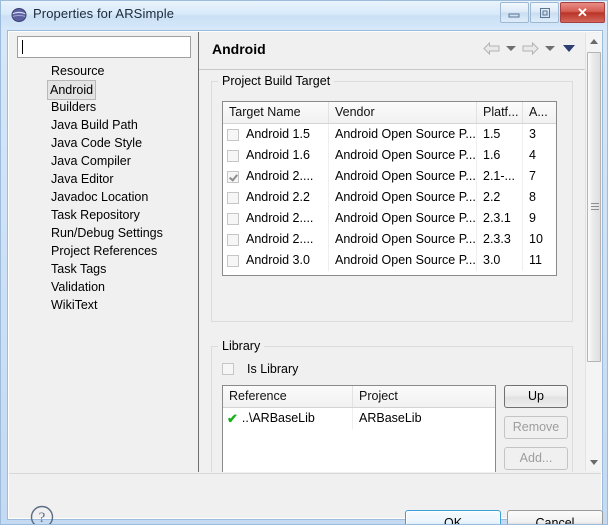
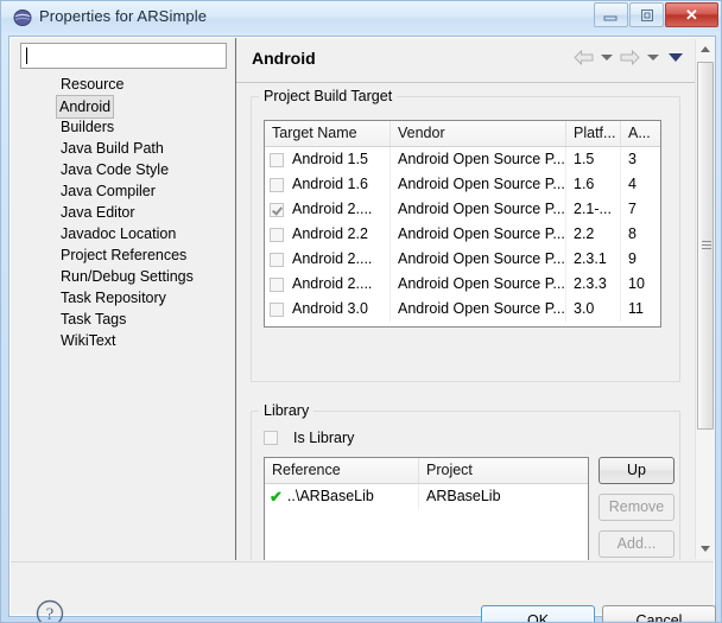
  Properties for ARSimple
  ✕
  Resource
  Android
  Builders
  Java Build Path
  Java Code Style
  Java Compiler
  Java Editor
  Javadoc Location
- Task Repository
+ Project References
  Run/Debug Settings
- Project References
+ Task Repository
  Task Tags
- Validation
  WikiText
  Android
  Project Build Target
  Target Name
  Vendor
  Platf...
  A...
  Android 1.5
  Android Open Source P...
  1.5
  3
  Android 1.6
  Android Open Source P...
  1.6
  4
  Android 2....
  Android Open Source P...
  2.1-...
  7
  Android 2.2
  Android Open Source P...
  2.2
  8
  Android 2....
  Android Open Source P...
  2.3.1
  9
  Android 2....
  Android Open Source P...
  2.3.3
  10
  Android 3.0
  Android Open Source P...
  3.0
  11
  Library
  Is Library
  Reference
  Project
  ✔
  ..\ARBaseLib
  ARBaseLib
  Up
  Remove
  Add...
  ?
  OK
  Cancel
